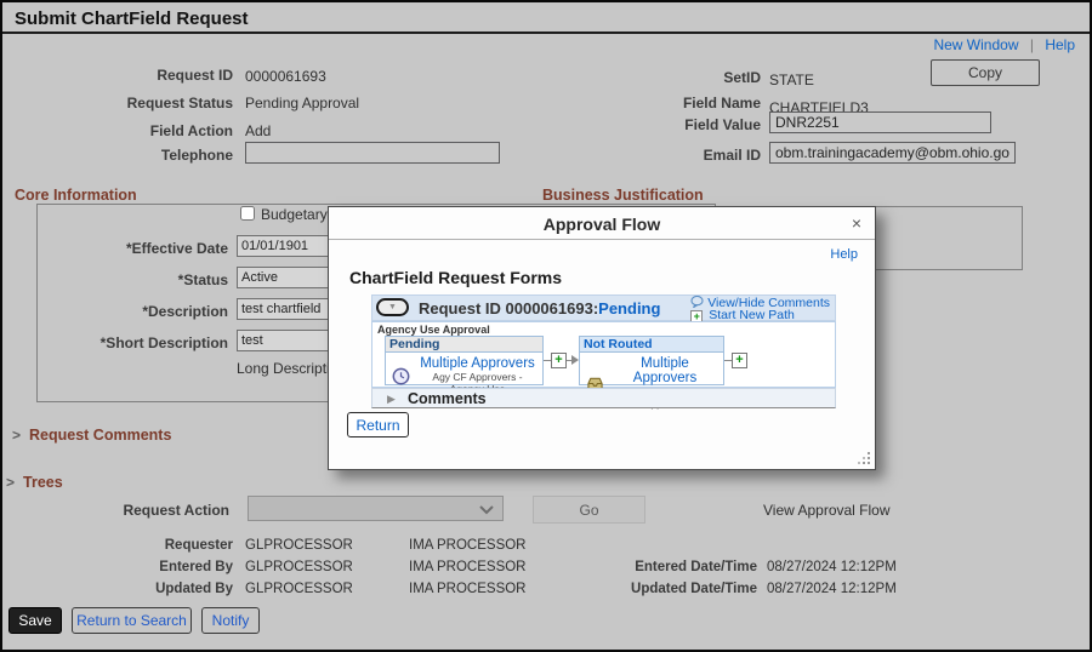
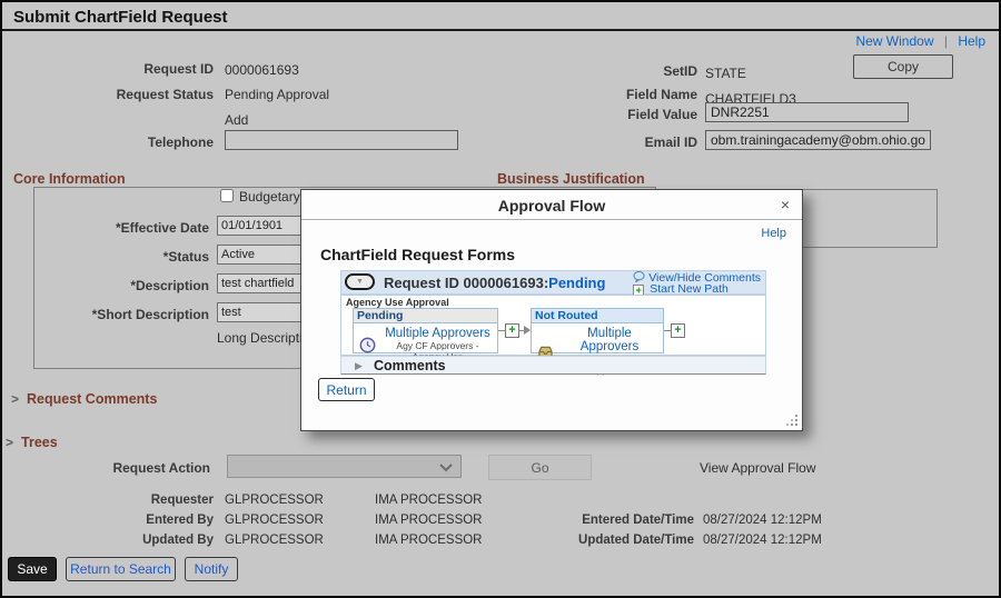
  Submit ChartField Request
  New Window | Help
  Request ID
  0000061693
  Request Status
  Pending Approval
- Field Action
  Add
  Telephone
  SetID
  STATE
  Copy
  Field Name
  CHARTFIELD3
  Field Value
  DNR2251
  Email ID
  obm.trainingacademy@obm.ohio.go
  Core Information
  Business Justification
  *Effective Date
  01/01/1901
  *Status
  Active
  *Description
  test chartfield
  *Short Description
  test
  Long Descript
  > Request Comments
  > Trees
  Request Action
  Go
  View Approval Flow
  Requester
  GLPROCESSOR
  IMA PROCESSOR
  Entered By
  GLPROCESSOR
  IMA PROCESSOR
  Updated By
  GLPROCESSOR
  IMA PROCESSOR
  Entered Date/Time
  08/27/2024 12:12PM
  Updated Date/Time
  08/27/2024 12:12PM
  Save
  Return to Search
  Notify
  Approval Flow
  ×
  Help
  ChartField Request Forms
  Request ID 0000061693:Pending
  View/Hide Comments
  +
  Start New Path
  Agency Use Approval
  Pending
  Multiple Approvers
  +
  Not Routed
  Multiple Approvers
  +
  ▶
  Comments
  Return
